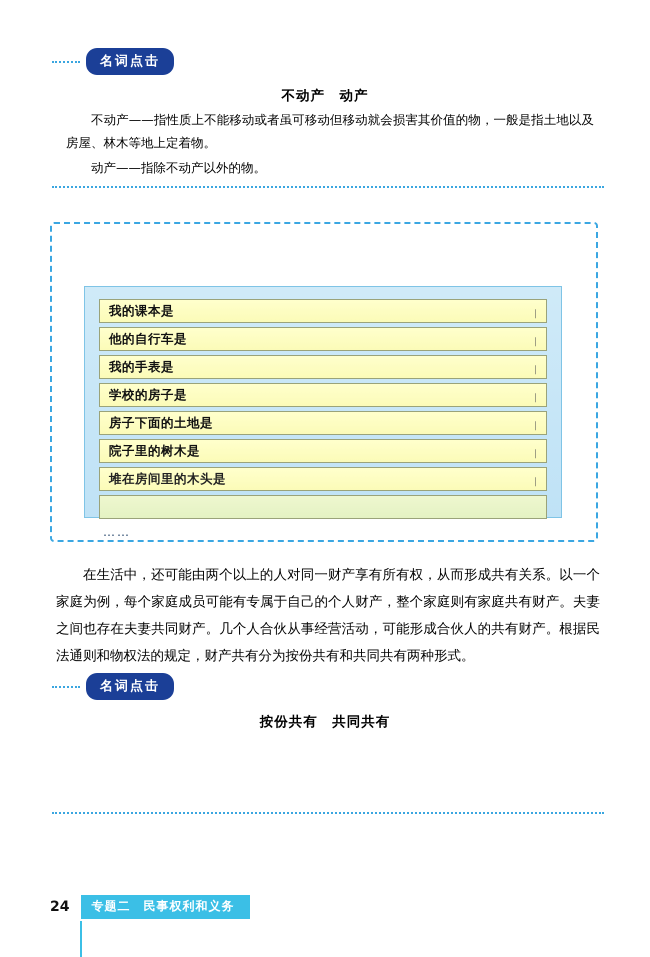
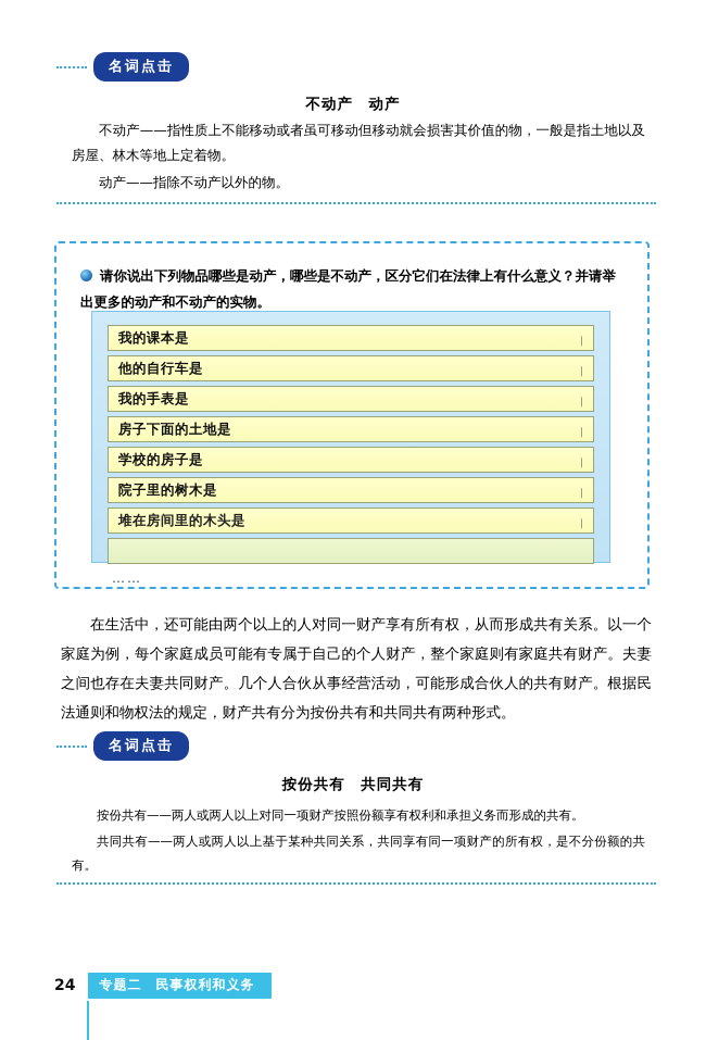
  名词点击
  不动产 动产
  不动产——指性质上不能移动或者虽可移动但移动就会损害其价值的物，一般是指土地以及房屋、林木等地上定着物。
  动产——指除不动产以外的物。
+ 请你说出下列物品哪些是动产，哪些是不动产，区分它们在法律上有什么意义？并请举出更多的动产和不动产的实物。
  我的课本是
  ｜
  他的自行车是
  ｜
  我的手表是
  ｜
- 学校的房子是
+ 房子下面的土地是
  ｜
- 房子下面的土地是
+ 学校的房子是
  ｜
  院子里的树木是
  ｜
  堆在房间里的木头是
  ｜
  ……
  在生活中，还可能由两个以上的人对同一财产享有所有权，从而形成共有关系。以一个家庭为例，每个家庭成员可能有专属于自己的个人财产，整个家庭则有家庭共有财产。夫妻之间也存在夫妻共同财产。几个人合伙从事经营活动，可能形成合伙人的共有财产。根据民法通则和物权法的规定，财产共有分为按份共有和共同共有两种形式。
  名词点击
  按份共有 共同共有
+ 按份共有——两人或两人以上对同一项财产按照份额享有权利和承担义务而形成的共有。
+ 共同共有——两人或两人以上基于某种共同关系，共同享有同一项财产的所有权，是不分份额的共有。
  24
  专题二 民事权利和义务
